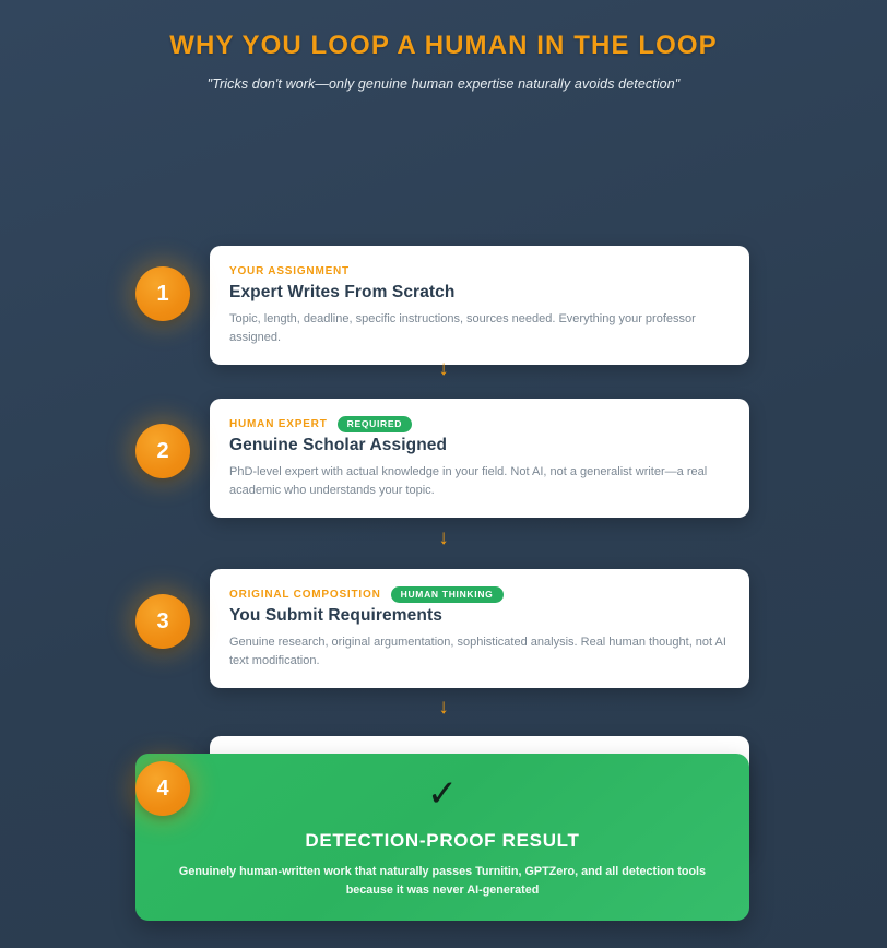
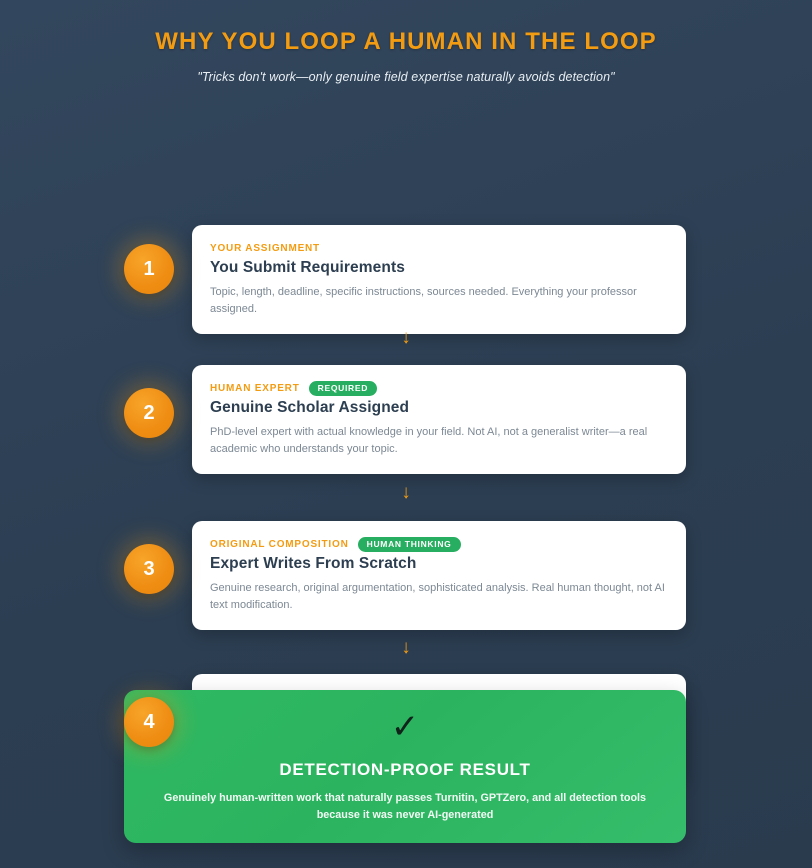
  WHY YOU LOOP A HUMAN IN THE LOOP
- "Tricks don't work—only genuine human expertise naturally avoids detection"
+ "Tricks don't work—only genuine field expertise naturally avoids detection"
  1
  YOUR ASSIGNMENT
- Expert Writes From Scratch
+ You Submit Requirements
  Topic, length, deadline, specific instructions, sources needed. Everything your professor assigned.
  ↓
  2
  HUMAN EXPERT
  REQUIRED
  Genuine Scholar Assigned
  PhD-level expert with actual knowledge in your field. Not AI, not a generalist writer—a real academic who understands your topic.
  ↓
  3
  ORIGINAL COMPOSITION
  HUMAN THINKING
- You Submit Requirements
+ Expert Writes From Scratch
  Genuine research, original argumentation, sophisticated analysis. Real human thought, not AI text modification.
  ↓
  4
  ✓
  DETECTION-PROOF RESULT
  Genuinely human-written work that naturally passes Turnitin, GPTZero, and all detection tools because it was never AI-generated
